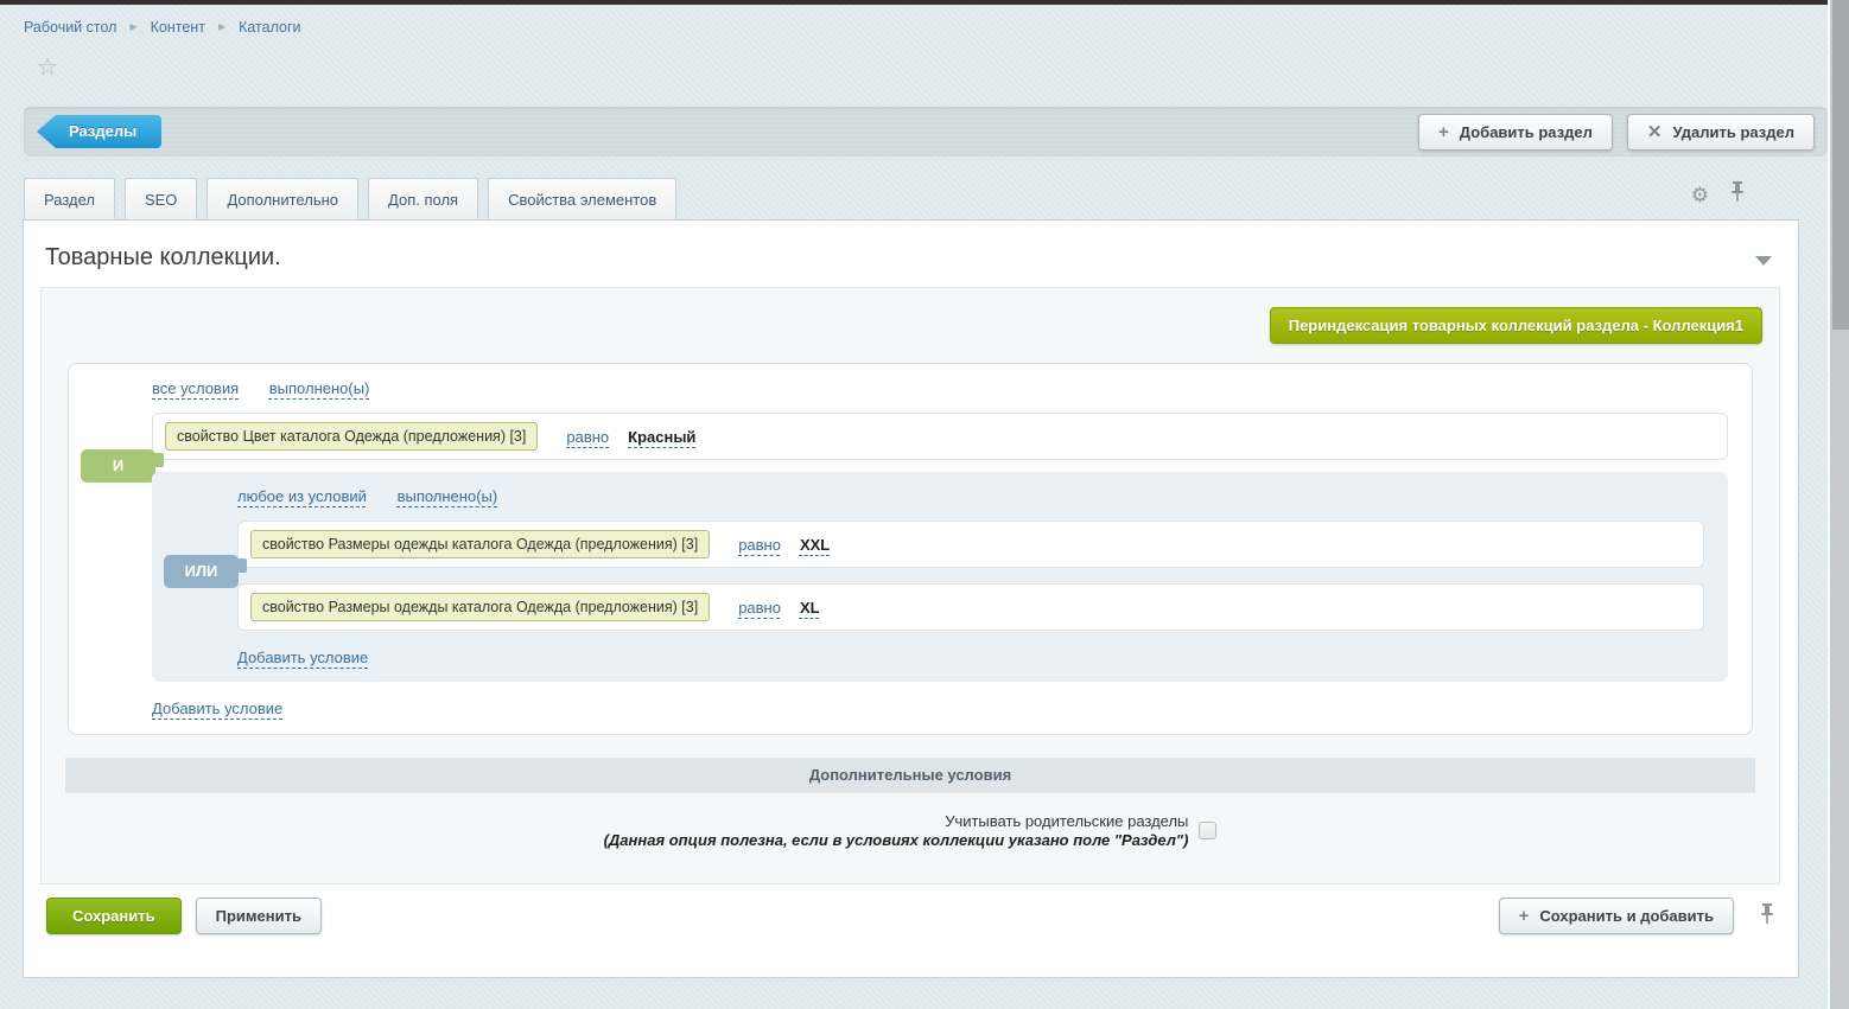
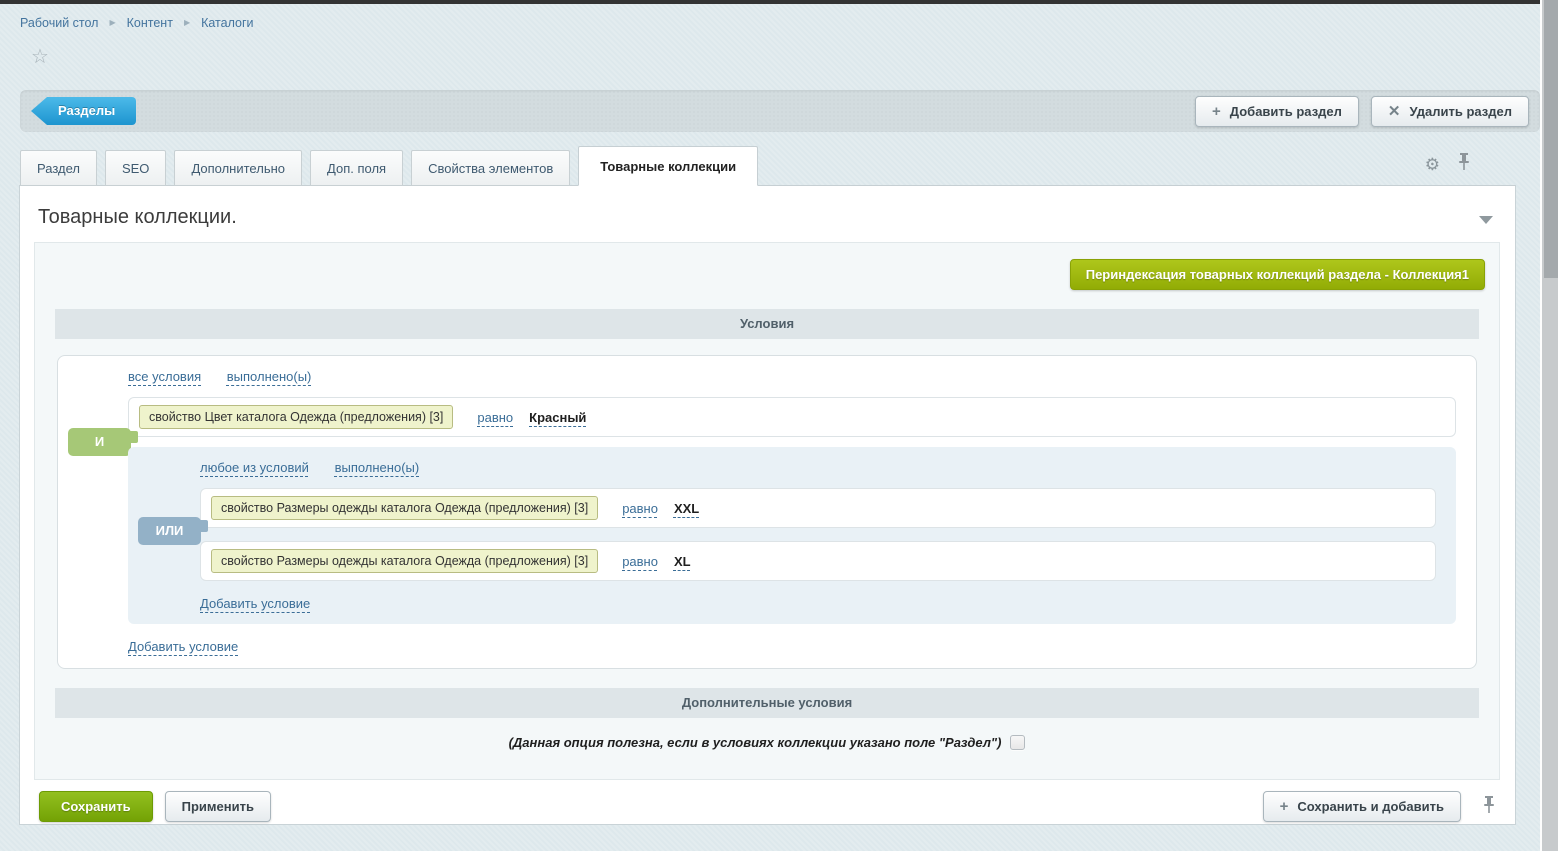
  Рабочий стол
  ▶
  Контент
  ▶
  Каталоги
  ☆
  Разделы
  +
  Добавить раздел
  ✕
  Удалить раздел
  Раздел
  SEO
  Дополнительно
  Доп. поля
  Свойства элементов
+ Товарные коллекции
  ⚙
  Товарные коллекции.
  Периндексация товарных коллекций раздела - Коллекция1
+ Условия
  все условия выполнено(ы)
  свойство Цвет каталога Одежда (предложения) [3]
  равно
  Красный
  И
  любое из условий выполнено(ы)
  свойство Размеры одежды каталога Одежда (предложения) [3]
  равно
  XXL
  свойство Размеры одежды каталога Одежда (предложения) [3]
  равно
  XL
  ИЛИ
  Добавить условие
  Добавить условие
  Дополнительные условия
- Учитывать родительские разделы
  (Данная опция полезна, если в условиях коллекции указано поле "Раздел")
  Сохранить
  Применить
  +
  Сохранить и добавить
